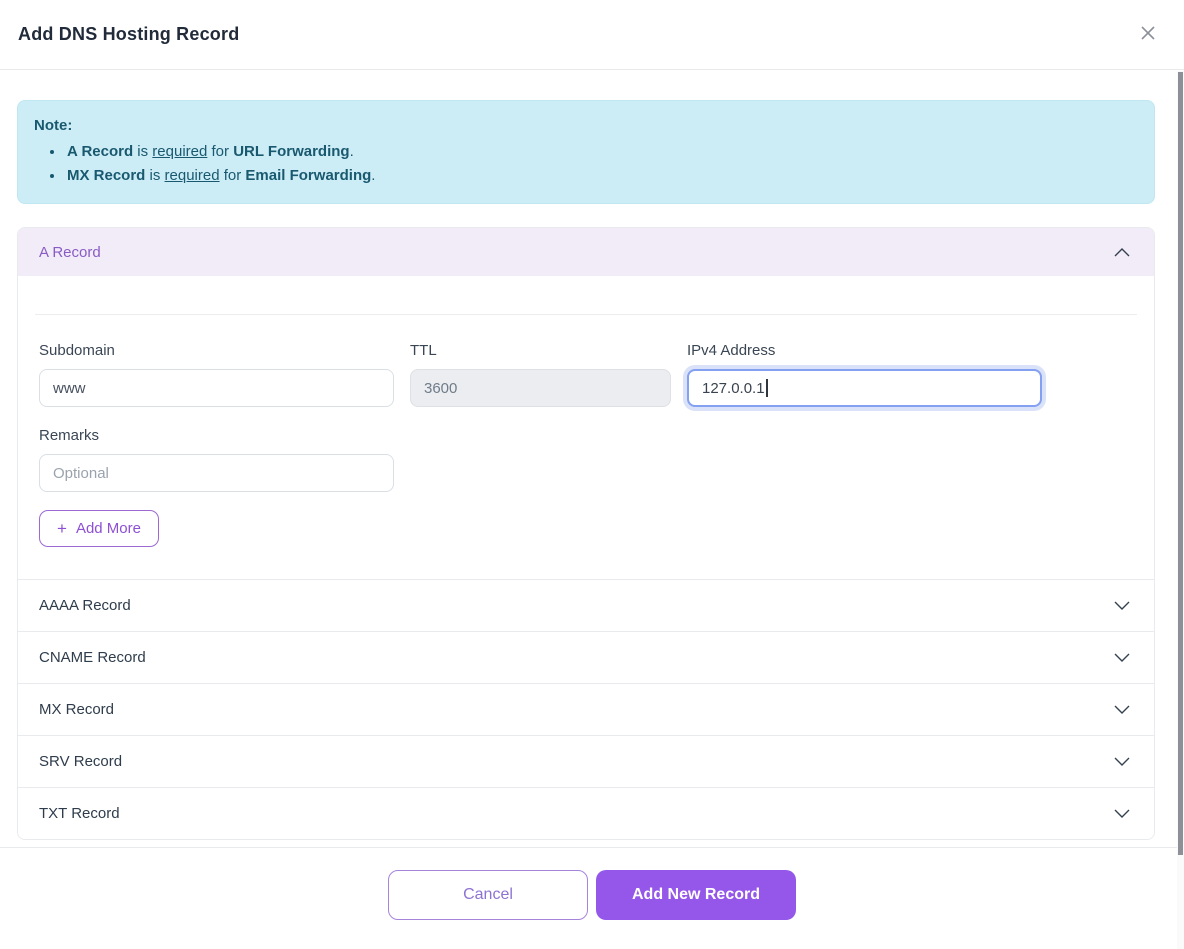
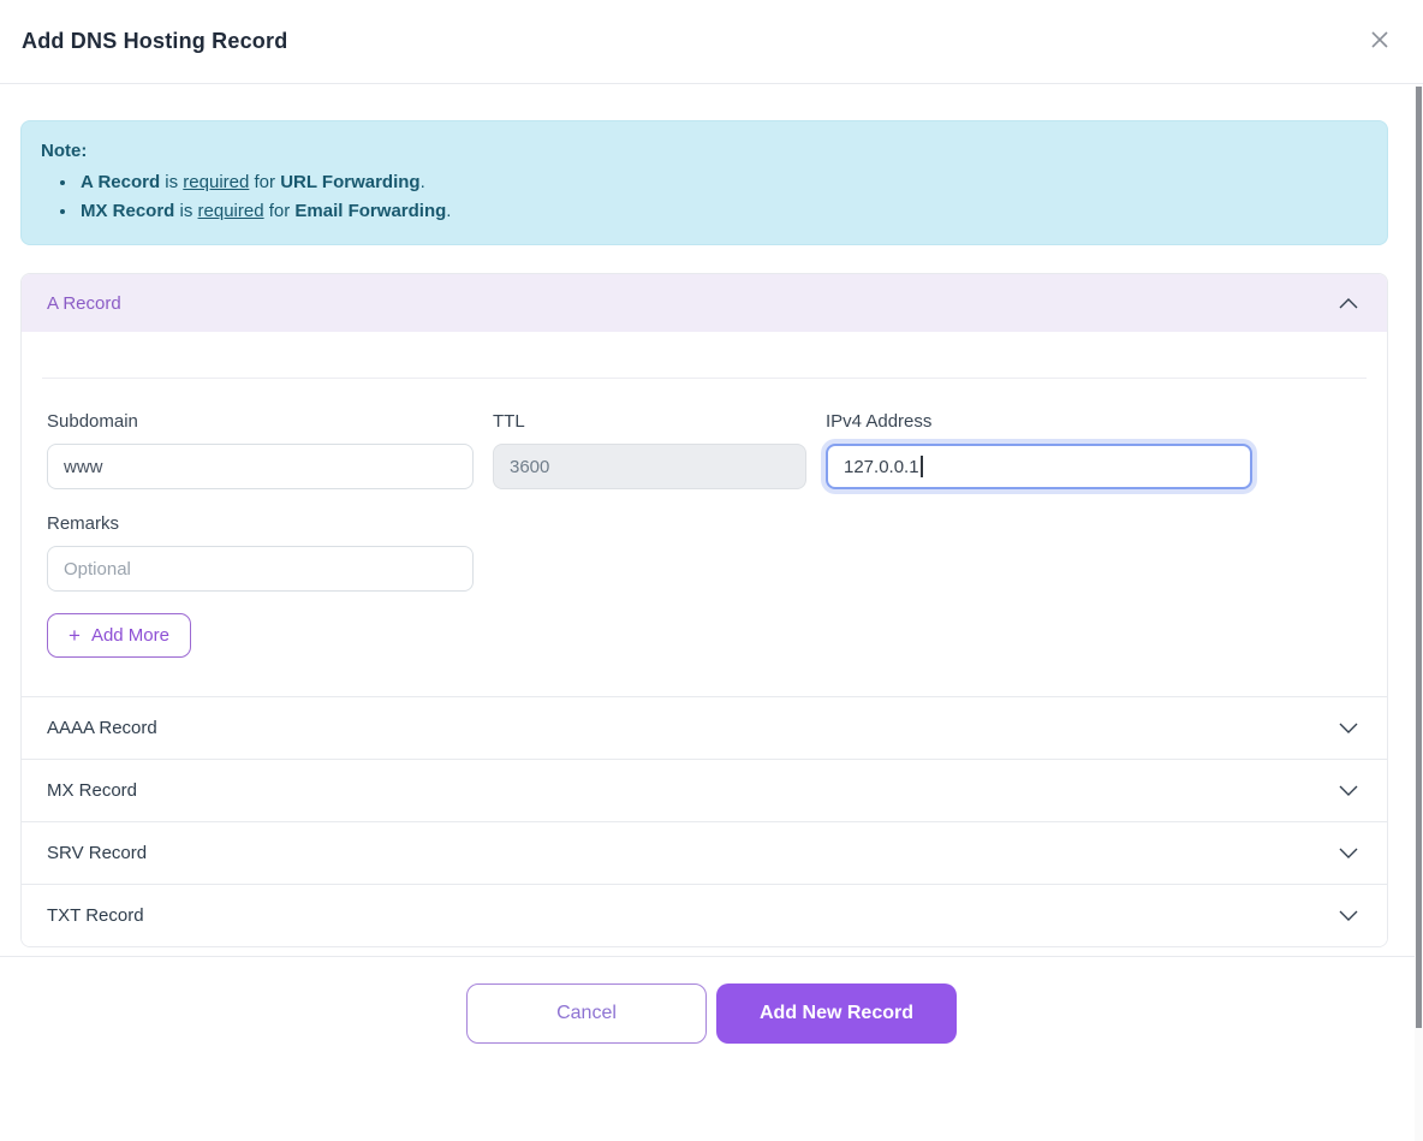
  Add DNS Hosting Record
  Note:
  A Record is required for URL Forwarding.
  MX Record is required for Email Forwarding.
  A Record
  Subdomain
  www
  TTL
  3600
  IPv4 Address
  127.0.0.1
  Remarks
  Optional
  +
  Add More
  AAAA Record
- CNAME Record
  MX Record
  SRV Record
  TXT Record
  Cancel
  Add New Record
